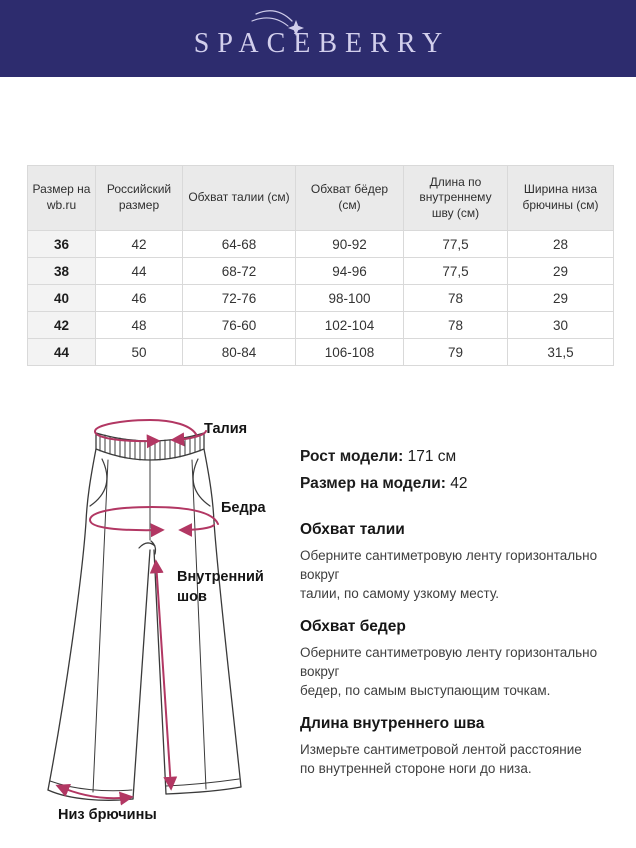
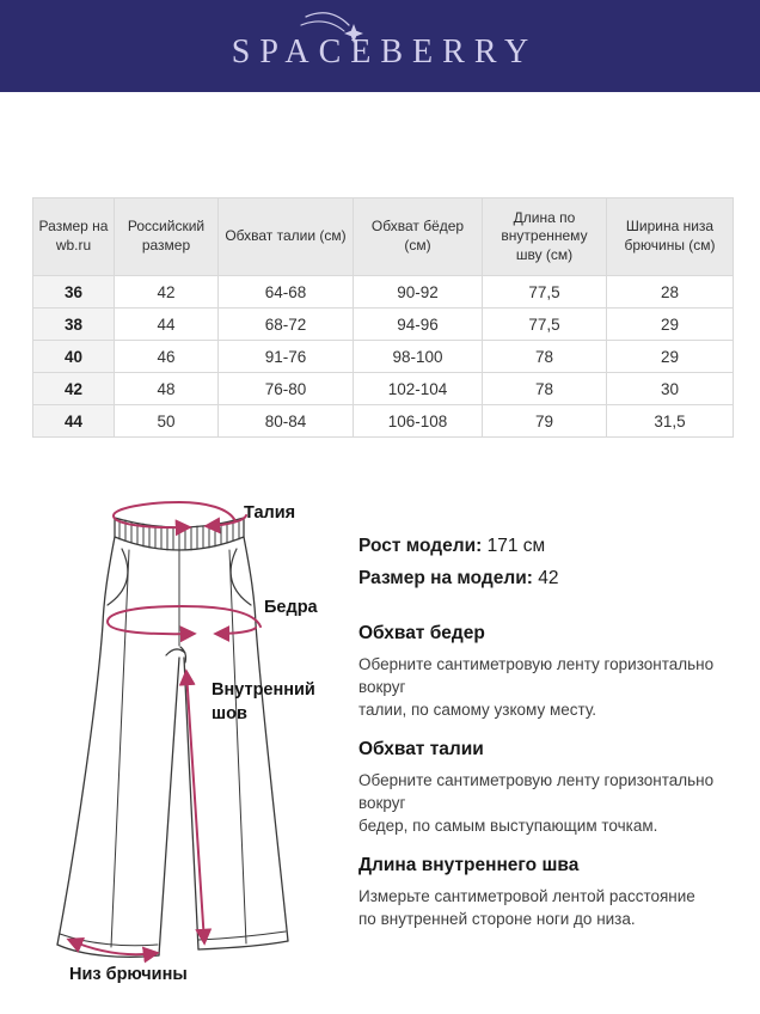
  SPACEBERRY
  Размер на wb.ru	Российский размер	Обхват талии (см)	Обхват бёдер (см)	Длина по внутреннему шву (см)	Ширина низа брючины (см)
  36	42	64-68	90-92	77,5	28
  38	44	68-72	94-96	77,5	29
- 40	46	72-76	98-100	78	29
+ 40	46	91-76	98-100	78	29
- 42	48	76-60	102-104	78	30
+ 42	48	76-80	102-104	78	30
  44	50	80-84	106-108	79	31,5
  Талия
  Бедра
  Внутренний шов
  Низ брючины
  Рост модели: 171 см
  Размер на модели: 42
- Обхват талии
+ Обхват бедер
  Оберните сантиметровую ленту горизонтально вокруг
  талии, по самому узкому месту.
- Обхват бедер
+ Обхват талии
  Оберните сантиметровую ленту горизонтально вокруг
  бедер, по самым выступающим точкам.
  Длина внутреннего шва
  Измерьте сантиметровой лентой расстояние
  по внутренней стороне ноги до низа.
